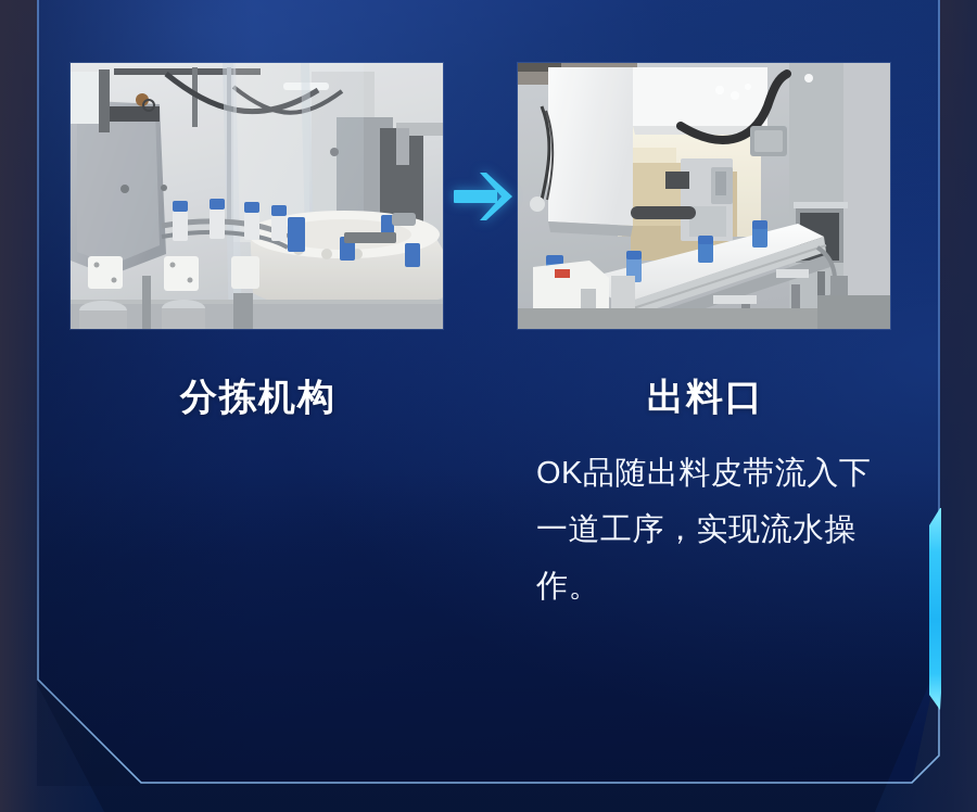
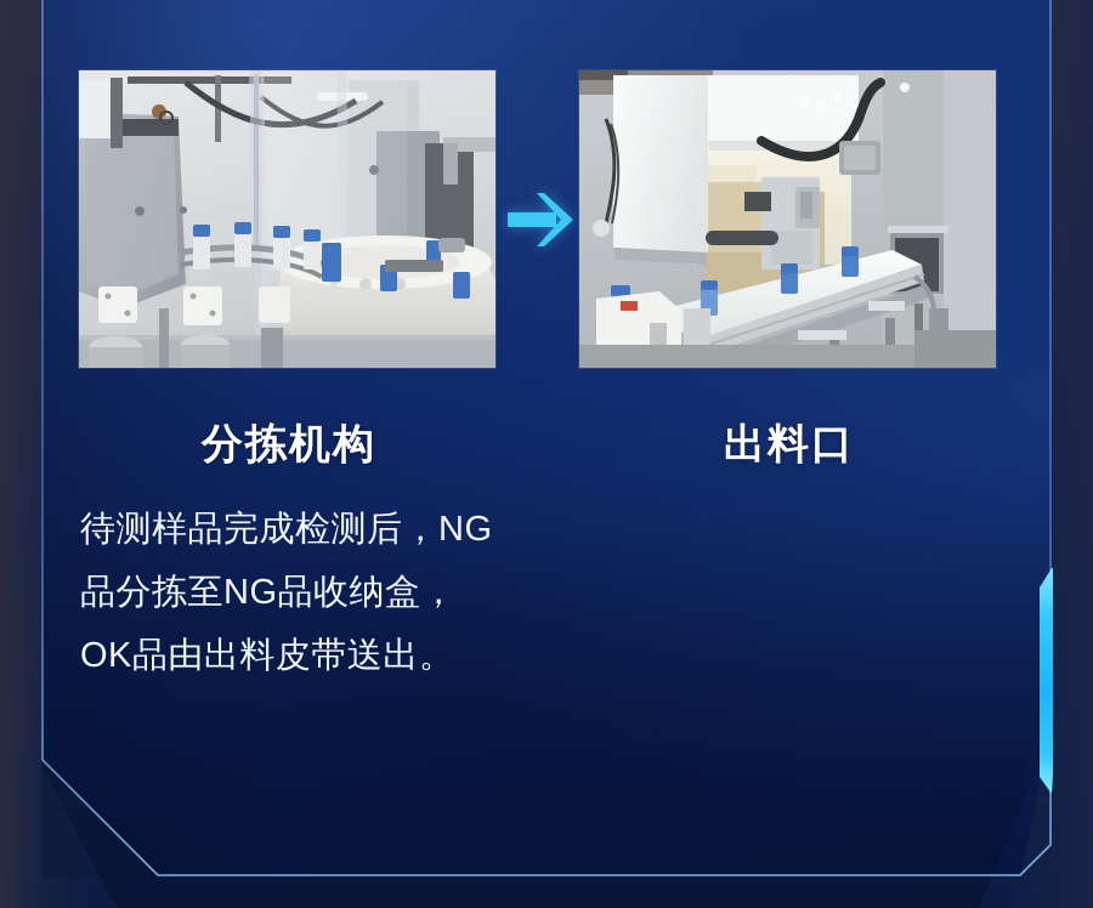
  分拣机构
+ 待测样品完成检测后，NG品分拣至NG品收纳盒，OK品由出料皮带送出。
  出料口
- OK品随出料皮带流入下一道工序，实现流水操作。
